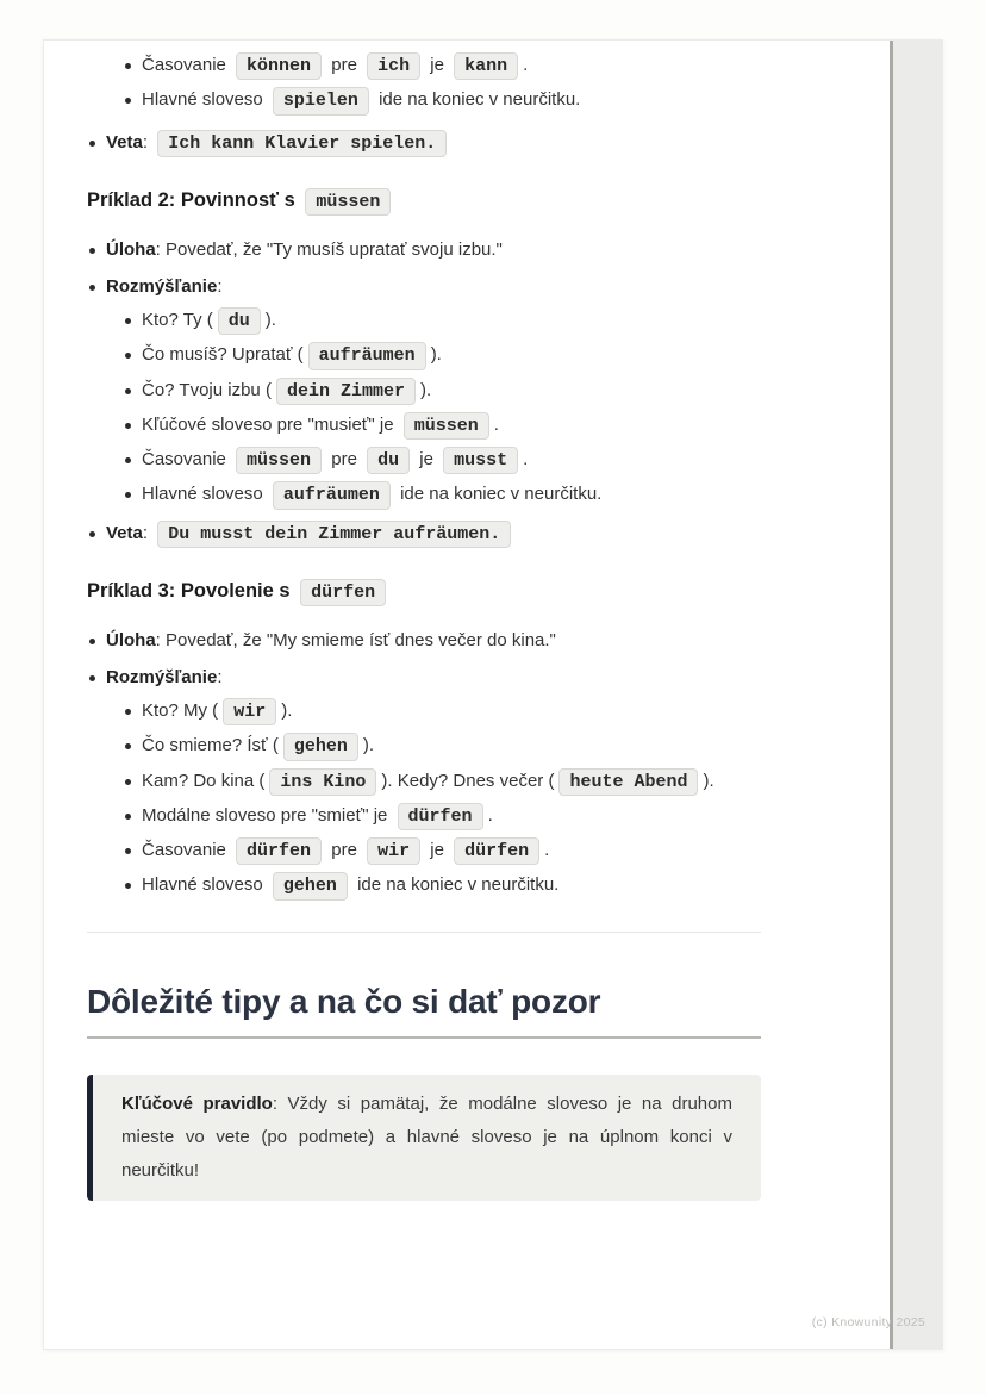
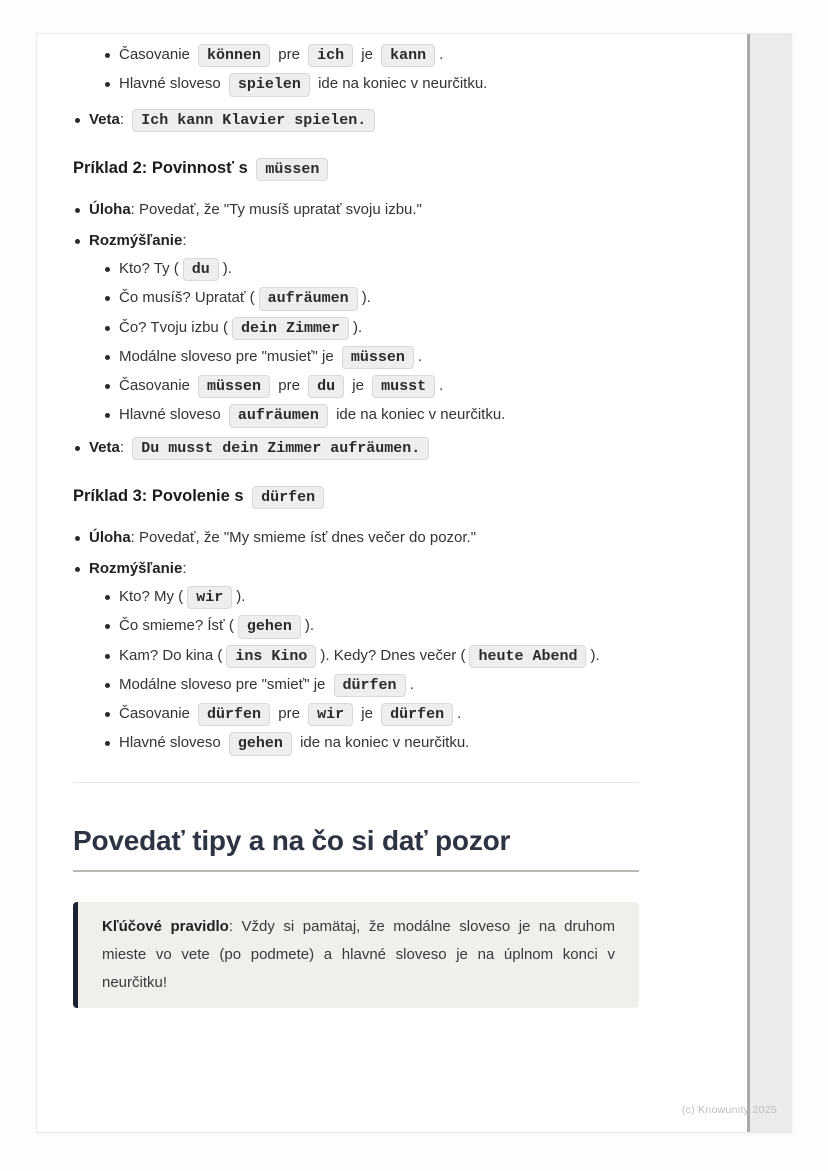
  Časovanie können pre ich je kann .
  Hlavné sloveso spielen ide na koniec v neurčitku.
  Veta: Ich kann Klavier spielen.
  Príklad 2: Povinnosť s müssen
  Úloha: Povedať, že "Ty musíš upratať svoju izbu."
  Rozmýšľanie:
  Kto? Ty ( du ).
  Čo musíš? Upratať ( aufräumen ).
  Čo? Tvoju izbu ( dein Zimmer ).
- Kľúčové sloveso pre "musieť" je müssen .
+ Modálne sloveso pre "musieť" je müssen .
  Časovanie müssen pre du je musst .
  Hlavné sloveso aufräumen ide na koniec v neurčitku.
  Veta: Du musst dein Zimmer aufräumen.
  Príklad 3: Povolenie s dürfen
- Úloha: Povedať, že "My smieme ísť dnes večer do kina."
+ Úloha: Povedať, že "My smieme ísť dnes večer do pozor."
  Rozmýšľanie:
  Kto? My ( wir ).
  Čo smieme? Ísť ( gehen ).
  Kam? Do kina ( ins Kino ). Kedy? Dnes večer ( heute Abend ).
  Modálne sloveso pre "smieť" je dürfen .
  Časovanie dürfen pre wir je dürfen .
  Hlavné sloveso gehen ide na koniec v neurčitku.
- Dôležité tipy a na čo si dať pozor
+ Povedať tipy a na čo si dať pozor
  Kľúčové pravidlo: Vždy si pamätaj, že modálne sloveso je na druhom mieste vo vete (po podmete) a hlavné sloveso je na úplnom konci v neurčitku!
  (c) Knowunity 2025
